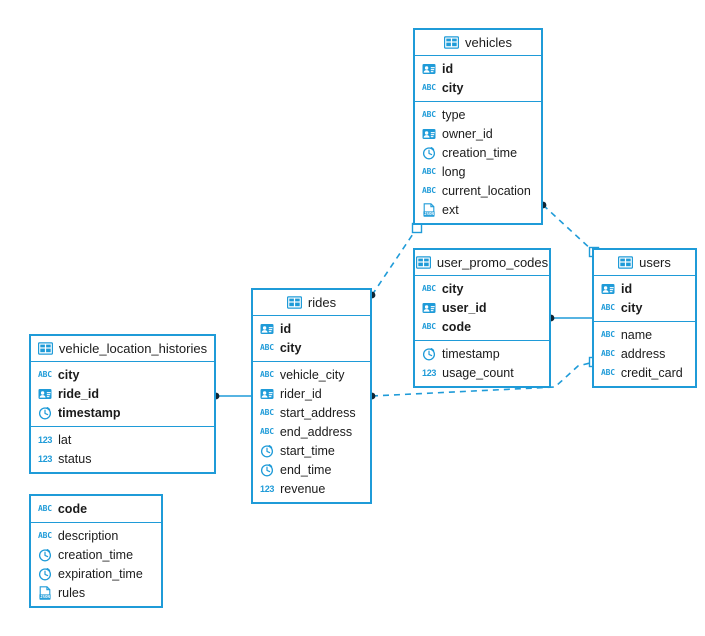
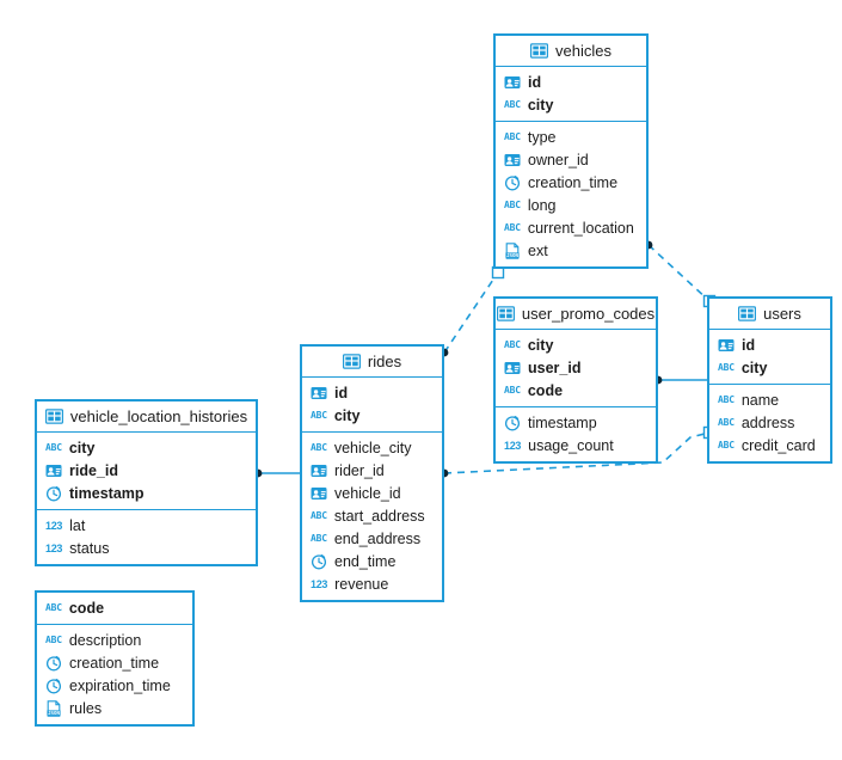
  vehicles
  id
  ABC
  city
  ABC
  type
  owner_id
  creation_time
  ABC
  long
  ABC
  current_location
  ext
  user_promo_codes
  ABC
  city
  user_id
  ABC
  code
  timestamp
  123
  usage_count
  users
  id
  ABC
  city
  ABC
  name
  ABC
  address
  ABC
  credit_card
  rides
  id
  ABC
  city
  ABC
  vehicle_city
  rider_id
+ vehicle_id
  ABC
  start_address
  ABC
  end_address
- start_time
  end_time
  123
  revenue
  vehicle_location_histories
  ABC
  city
  ride_id
  timestamp
  123
  lat
  123
  status
  ABC
  code
  ABC
  description
  creation_time
  expiration_time
  rules
